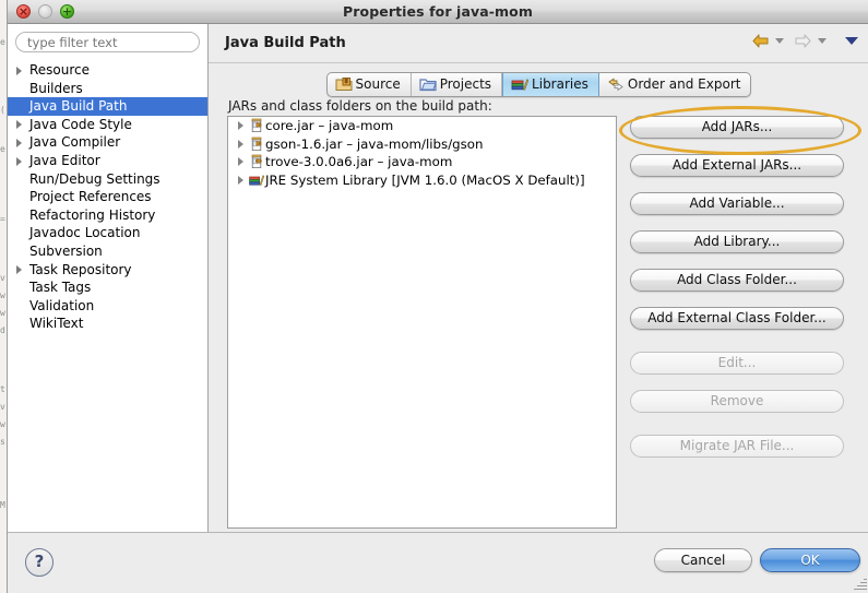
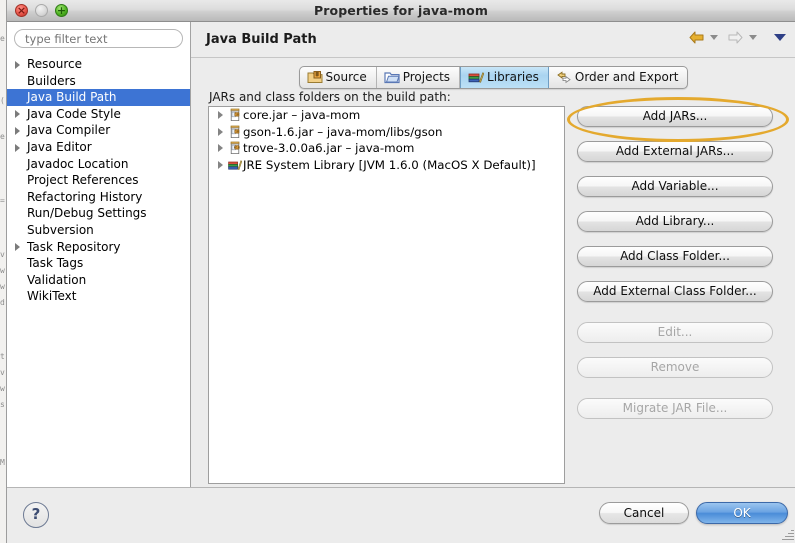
  e
  (
  e
  =
  v
  w
  w
  d
  t
  v
  w
  s
  M
  ×
  +
  Properties for java-mom
  type filter text
  Resource
  Builders
  Java Build Path
  Java Code Style
  Java Compiler
  Java Editor
- Run/Debug Settings
+ Javadoc Location
  Project References
  Refactoring History
- Javadoc Location
+ Run/Debug Settings
  Subversion
  Task Repository
  Task Tags
  Validation
  WikiText
  Java Build Path
  Source Projects Libraries Order and Export
  JARs and class folders on the build path:
  core.jar – java-mom
  gson-1.6.jar – java-mom/libs/gson
  trove-3.0.0a6.jar – java-mom
  JRE System Library [JVM 1.6.0 (MacOS X Default)]
  Add JARs...
  Add External JARs...
  Add Variable...
  Add Library...
  Add Class Folder...
  Add External Class Folder...
  Edit...
  Remove
  Migrate JAR File...
  ?
  Cancel
  OK
